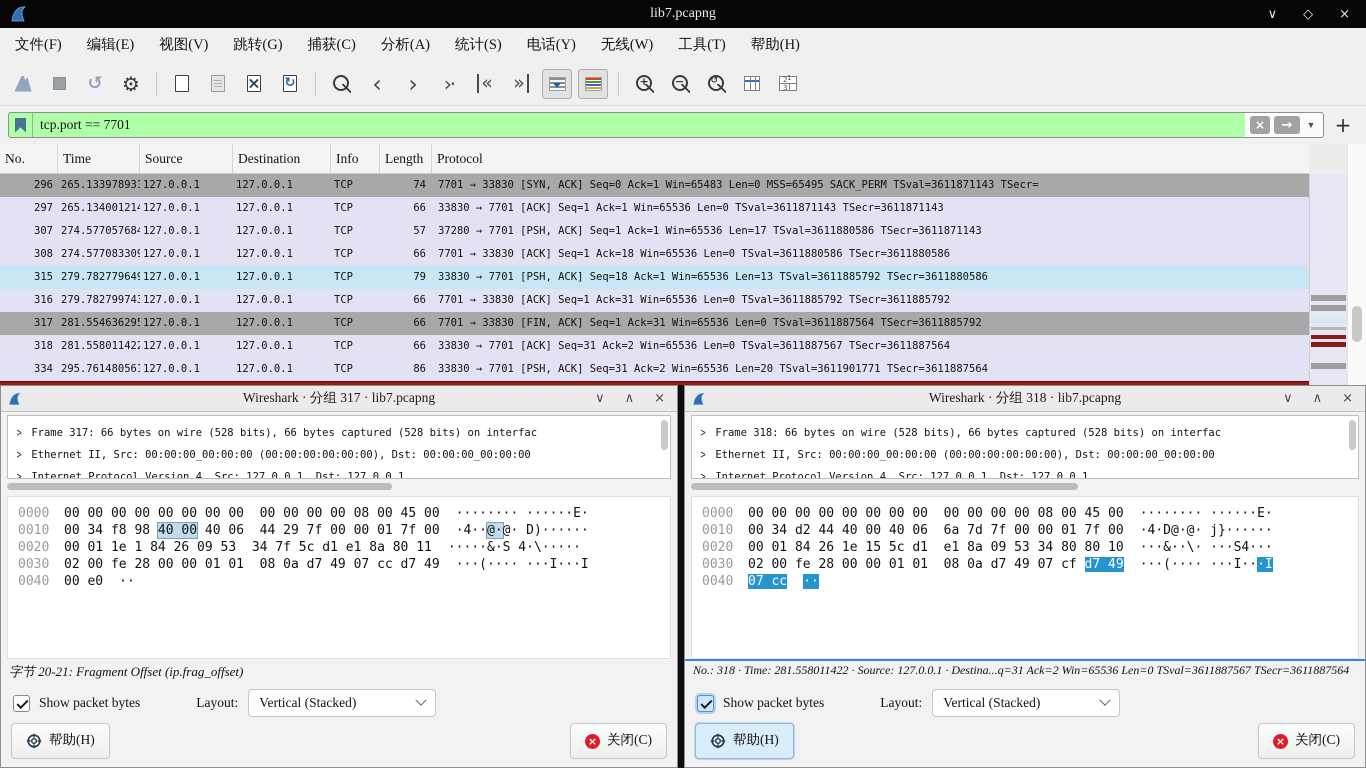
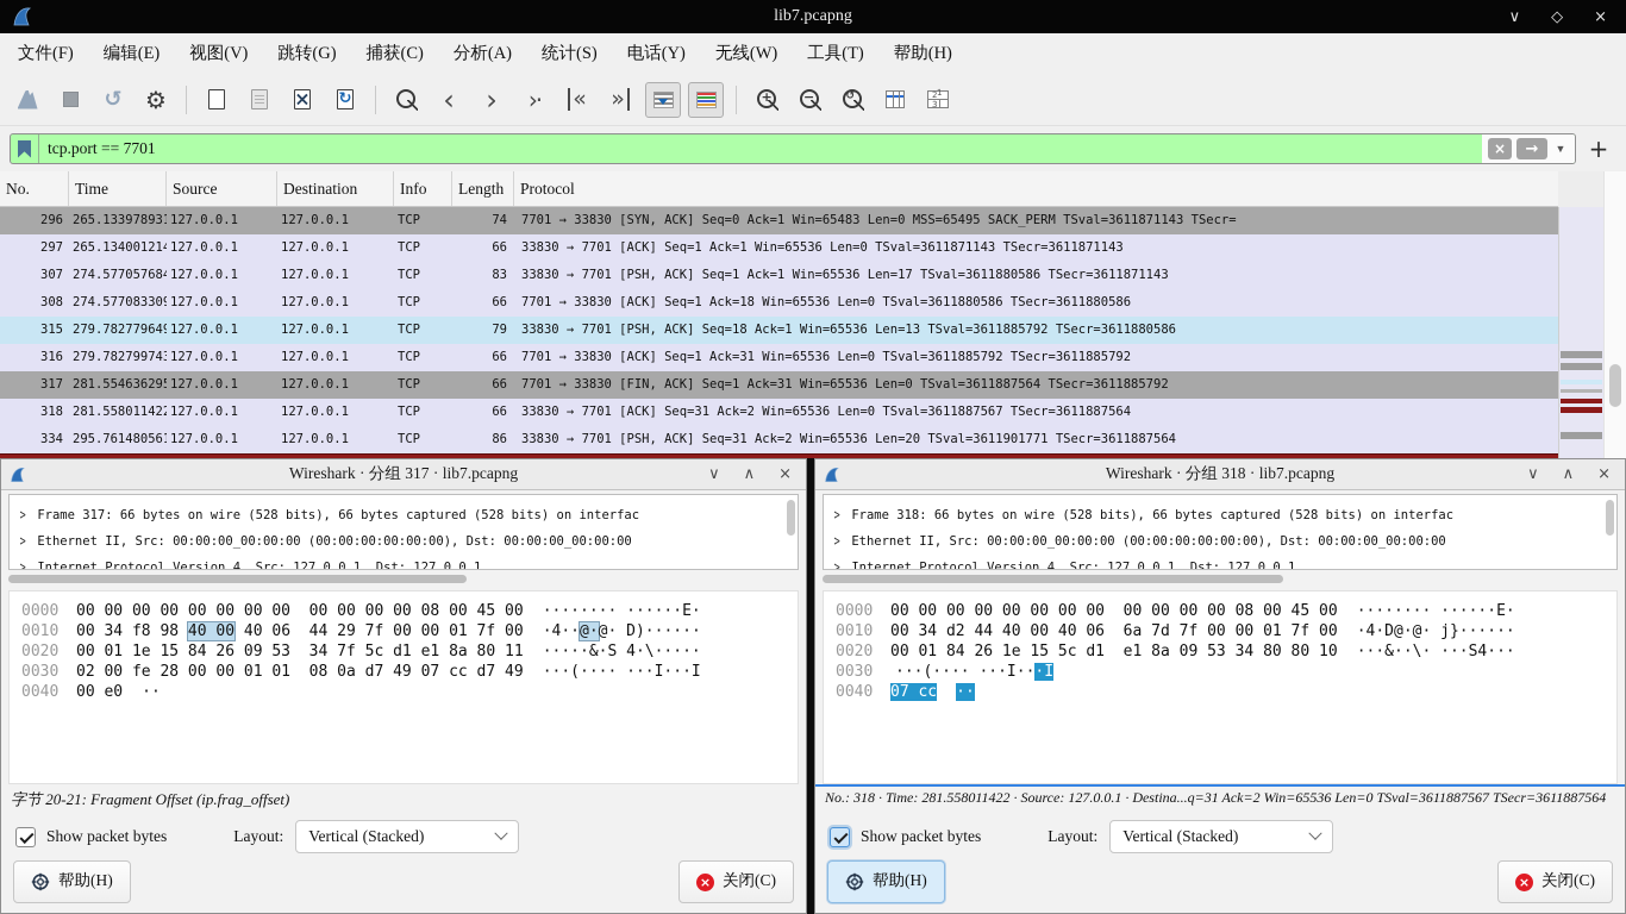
  lib7.pcapng
  ∨
  ◇
  ×
  文件(F)
  编辑(E)
  视图(V)
  跳转(G)
  捕获(C)
  分析(A)
  统计(S)
  电话(Y)
  无线(W)
  工具(T)
  帮助(H)
  tcp.port == 7701
  ×
  →
  ▼
  +
  No.
  Time
  Source
  Destination
  Info
  Length
  Protocol
  296
  265.13397893
  127.0.0.1
  127.0.0.1
  TCP
  74
  7701 → 33830 [SYN, ACK] Seq=0 Ack=1 Win=65483 Len=0 MSS=65495 SACK_PERM TSval=3611871143 TSecr=
  297
  265.13400121
  127.0.0.1
  127.0.0.1
  TCP
  66
  33830 → 7701 [ACK] Seq=1 Ack=1 Win=65536 Len=0 TSval=3611871143 TSecr=3611871143
  307
  274.57705768
  127.0.0.1
  127.0.0.1
  TCP
- 57
+ 83
- 37280 → 7701 [PSH, ACK] Seq=1 Ack=1 Win=65536 Len=17 TSval=3611880586 TSecr=3611871143
+ 33830 → 7701 [PSH, ACK] Seq=1 Ack=1 Win=65536 Len=17 TSval=3611880586 TSecr=3611871143
  308
  274.57708330
  127.0.0.1
  127.0.0.1
  TCP
  66
  7701 → 33830 [ACK] Seq=1 Ack=18 Win=65536 Len=0 TSval=3611880586 TSecr=3611880586
  315
  279.78277964
  127.0.0.1
  127.0.0.1
  TCP
  79
  33830 → 7701 [PSH, ACK] Seq=18 Ack=1 Win=65536 Len=13 TSval=3611885792 TSecr=3611880586
  316
  279.78279974
  127.0.0.1
  127.0.0.1
  TCP
  66
  7701 → 33830 [ACK] Seq=1 Ack=31 Win=65536 Len=0 TSval=3611885792 TSecr=3611885792
  317
  281.55463629
  127.0.0.1
  127.0.0.1
  TCP
  66
  7701 → 33830 [FIN, ACK] Seq=1 Ack=31 Win=65536 Len=0 TSval=3611887564 TSecr=3611885792
  318
  281.55801142
  127.0.0.1
  127.0.0.1
  TCP
  66
  33830 → 7701 [ACK] Seq=31 Ack=2 Win=65536 Len=0 TSval=3611887567 TSecr=3611887564
  334
  295.76148056
  127.0.0.1
  127.0.0.1
  TCP
  86
  33830 → 7701 [PSH, ACK] Seq=31 Ack=2 Win=65536 Len=20 TSval=3611901771 TSecr=3611887564
  Wireshark · 分组 317 · lib7.pcapng
  ∨
  ∧
  ×
  Frame 317: 66 bytes on wire (528 bits), 66 bytes captured (528 bits) on interfac
  Ethernet II, Src: 00:00:00_00:00:00 (00:00:00:00:00:00), Dst: 00:00:00_00:00:00
  Internet Protocol Version 4, Src: 127.0.0.1, Dst: 127.0.0.1
  0000
  00 00 00 00 00 00 00 00 00 00 00 00 08 00 45 00
  ········ ······E·
  0010
  00 34 f8 98 40 00 40 06 44 29 7f 00 00 01 7f 00
  ·4··@·@· D)······
  0020
- 00 01 1e 1 84 26 09 53 34 7f 5c d1 e1 8a 80 11
+ 00 01 1e 15 84 26 09 53 34 7f 5c d1 e1 8a 80 11
  ·····&·S 4·\·····
  0030
  02 00 fe 28 00 00 01 01 08 0a d7 49 07 cc d7 49
  ···(···· ···I···I
  0040
  00 e0
  ··
  字节 20-21: Fragment Offset (ip.frag_offset)
  Show packet bytes
  Layout:
  Vertical (Stacked)
  帮助(H)
  关闭(C)
  Wireshark · 分组 318 · lib7.pcapng
  ∨
  ∧
  ×
  Frame 318: 66 bytes on wire (528 bits), 66 bytes captured (528 bits) on interfac
  Ethernet II, Src: 00:00:00_00:00:00 (00:00:00:00:00:00), Dst: 00:00:00_00:00:00
  Internet Protocol Version 4, Src: 127.0.0.1, Dst: 127.0.0.1
  0000
  00 00 00 00 00 00 00 00 00 00 00 00 08 00 45 00
  ········ ······E·
  0010
  00 34 d2 44 40 00 40 06 6a 7d 7f 00 00 01 7f 00
  ·4·D@·@· j}······
  0020
  00 01 84 26 1e 15 5c d1 e1 8a 09 53 34 80 80 10
  ···&··\· ···S4···
  0030
- 02 00 fe 28 00 00 01 01 08 0a d7 49 07 cf d7 49
  ···(···· ···I···I
  0040
  07 cc
  ··
  No.: 318 · Time: 281.558011422 · Source: 127.0.0.1 · Destina...q=31 Ack=2 Win=65536 Len=0 TSval=3611887567 TSecr=3611887564
  Show packet bytes
  Layout:
  Vertical (Stacked)
  帮助(H)
  关闭(C)
